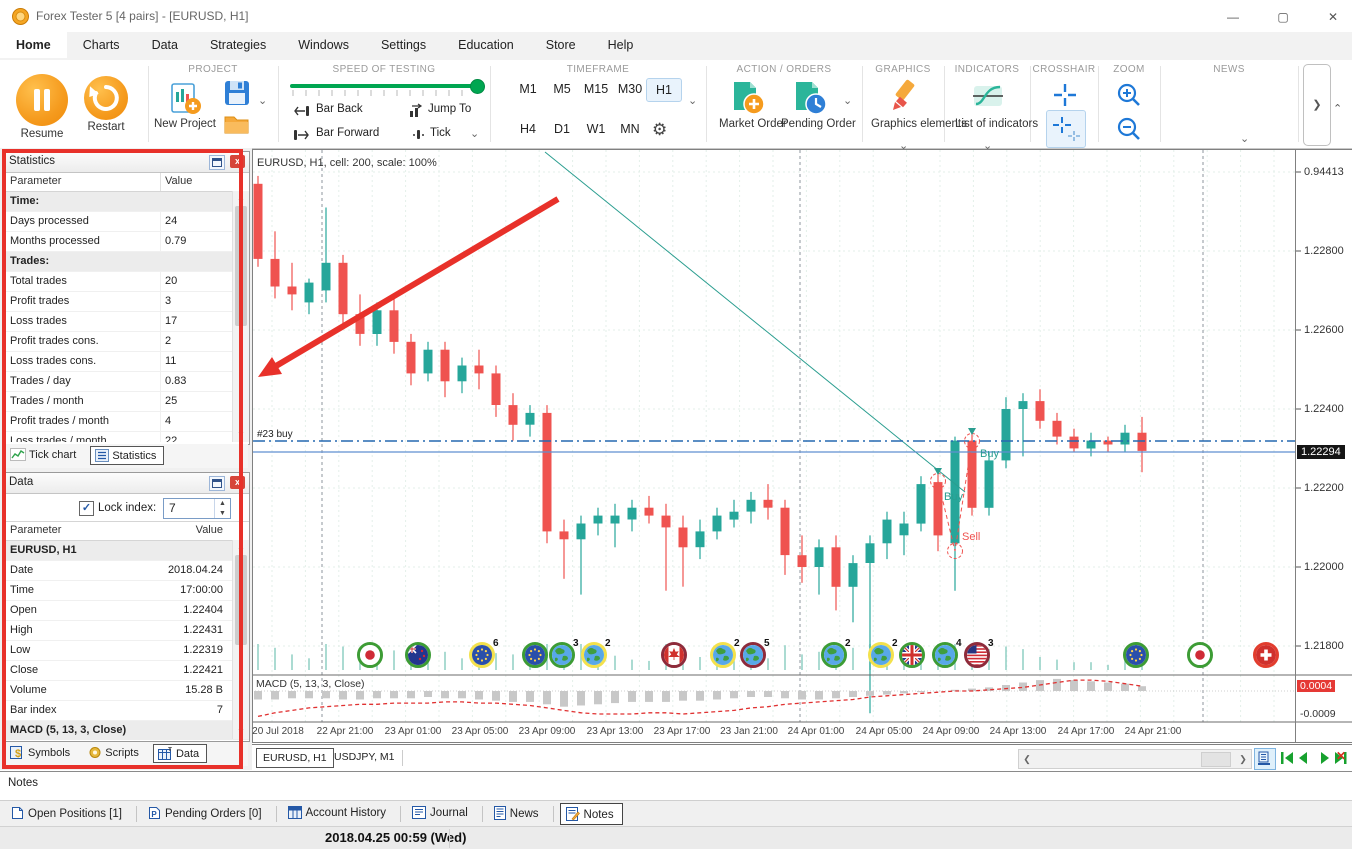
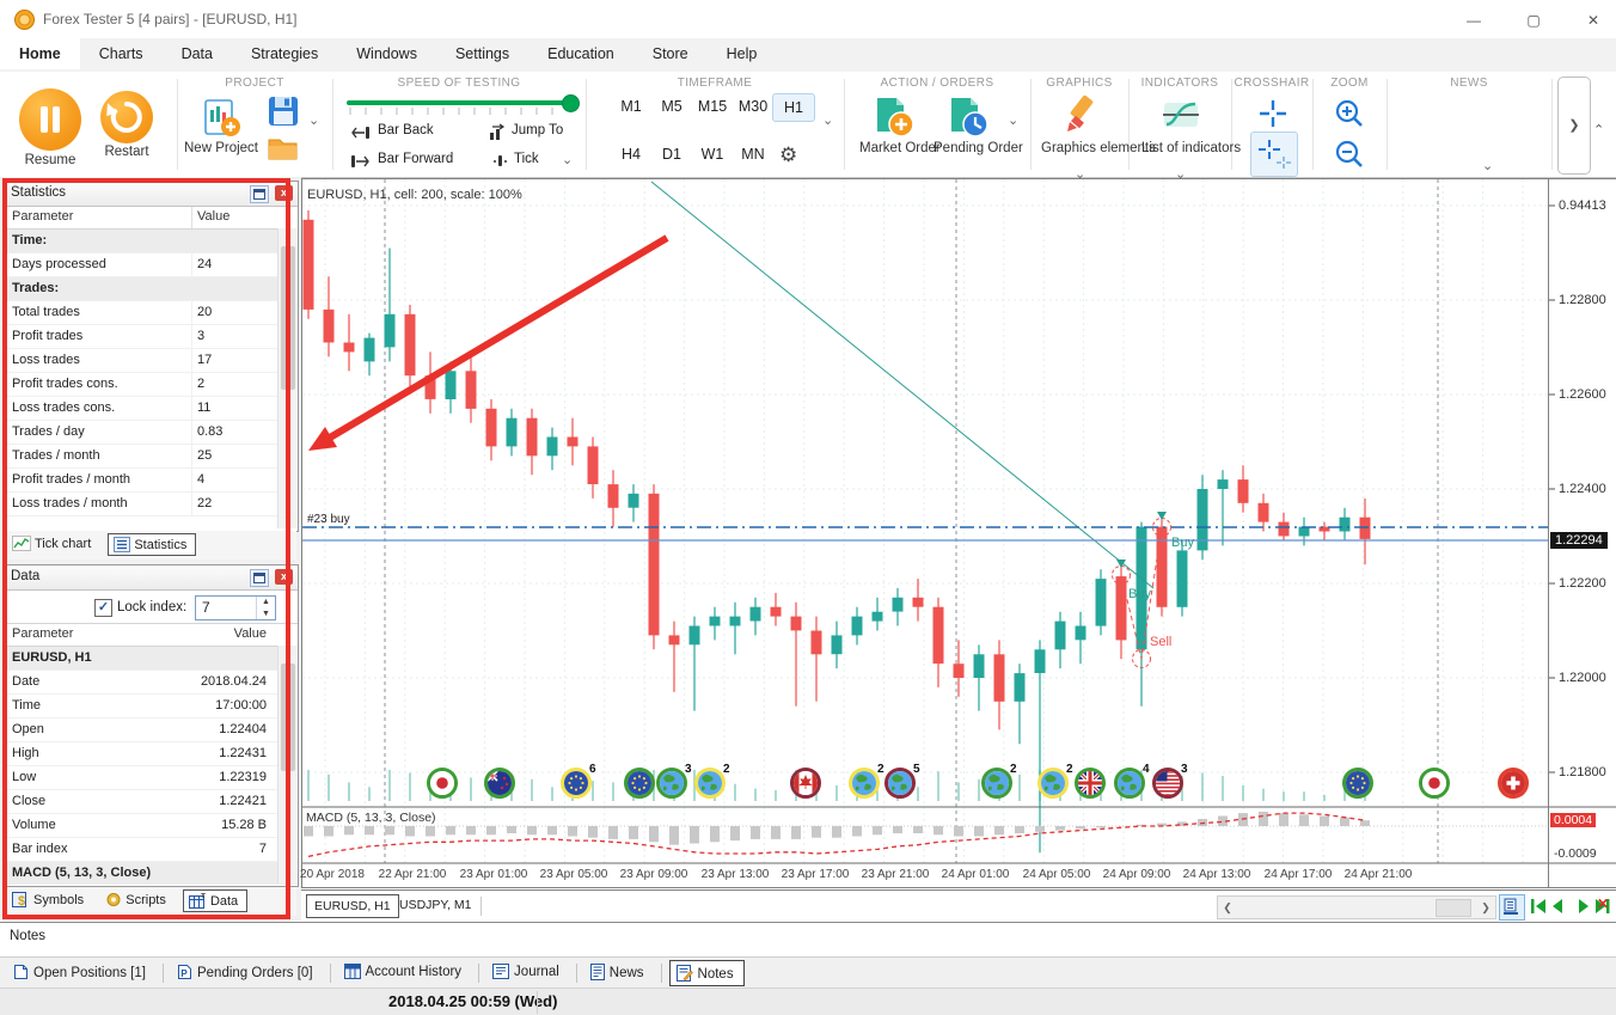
  Forex Tester 5 [4 pairs] - [EURUSD, H1]
  —
  ▢
  ✕
  Home Charts Data Strategies Windows Settings Education Store Help
  PROJECT
  SPEED OF TESTING
  TIMEFRAME
  ACTION / ORDERS
  GRAPHICS
  INDICATORS
  CROSSHAIR
  ZOOM
  NEWS
  Resume
  Restart
  New Project
  ⌄
  Bar Back
  Bar Forward
  Jump To
  Tick
  ⌄
  M1
  M5
  M15
  M30
  H1
  H4
  D1
  W1
  MN
  ⌄
  ⚙
  Market Ord
  Pending Or
  ⌄
  ⌄
  List of indica
  ⌄
  ⌄
  ❯
  ⌃
  Statistics
  x
  Parameter
  Value
  Time:
  Days processed
  24
- Months processed
- 0.79
  Trades:
  Total trades
  20
  Profit trades
  3
  Loss trades
  17
  Profit trades cons.
  2
  Loss trades cons.
  11
  Trades / day
  0.83
  Trades / month
  25
  Profit trades / month
  4
  Loss trades / month
  22
  ▲
  ▼
  Tick chart Statistics
  Data
  x
  ✓
  Lock index:
  7
  Parameter
  Value
  EURUSD, H1
  Date
  2018.04.24
  Time
  17:00:00
  Open
  1.22404
  High
  1.22431
  Low
  1.22319
  Close
  1.22421
  Volume
  15.28 B
  Bar index
  7
  MACD (5, 13, 3, Close)
  ▲
  ▼
  $
  Symbols Scripts Data
  #23 buy
  Buy
  Sell
  Buy
  EURUSD, H1, cell: 200, scale: 100%
  MACD (5, 13, 3, Close)
  0.94413
  1.22800
  1.22600
  1.22400
  1.22200
  1.22000
  1.21800
  1.22294
  0.0004
  -0.0009
- 20 Jul 2018
+ 20 Apr 2018
  22 Apr 21:00
  23 Apr 01:00
  23 Apr 05:00
  23 Apr 09:00
  23 Apr 13:00
  23 Apr 17:00
- 23 Jan 21:00
+ 23 Apr 21:00
  24 Apr 01:00
  24 Apr 05:00
  24 Apr 09:00
  24 Apr 13:00
  24 Apr 17:00
  24 Apr 21:00
  6
  3
  2
  2
  5
  2
  2
  4
  3
  EURUSD, H1
  USDJPY, M1
  ❮
  ❯
  ✕
  Notes
  Open Positions [1]
  P
  Pending Orders [0] Account History Journal News Notes
  2018.04.25 00:59 (Wed)
